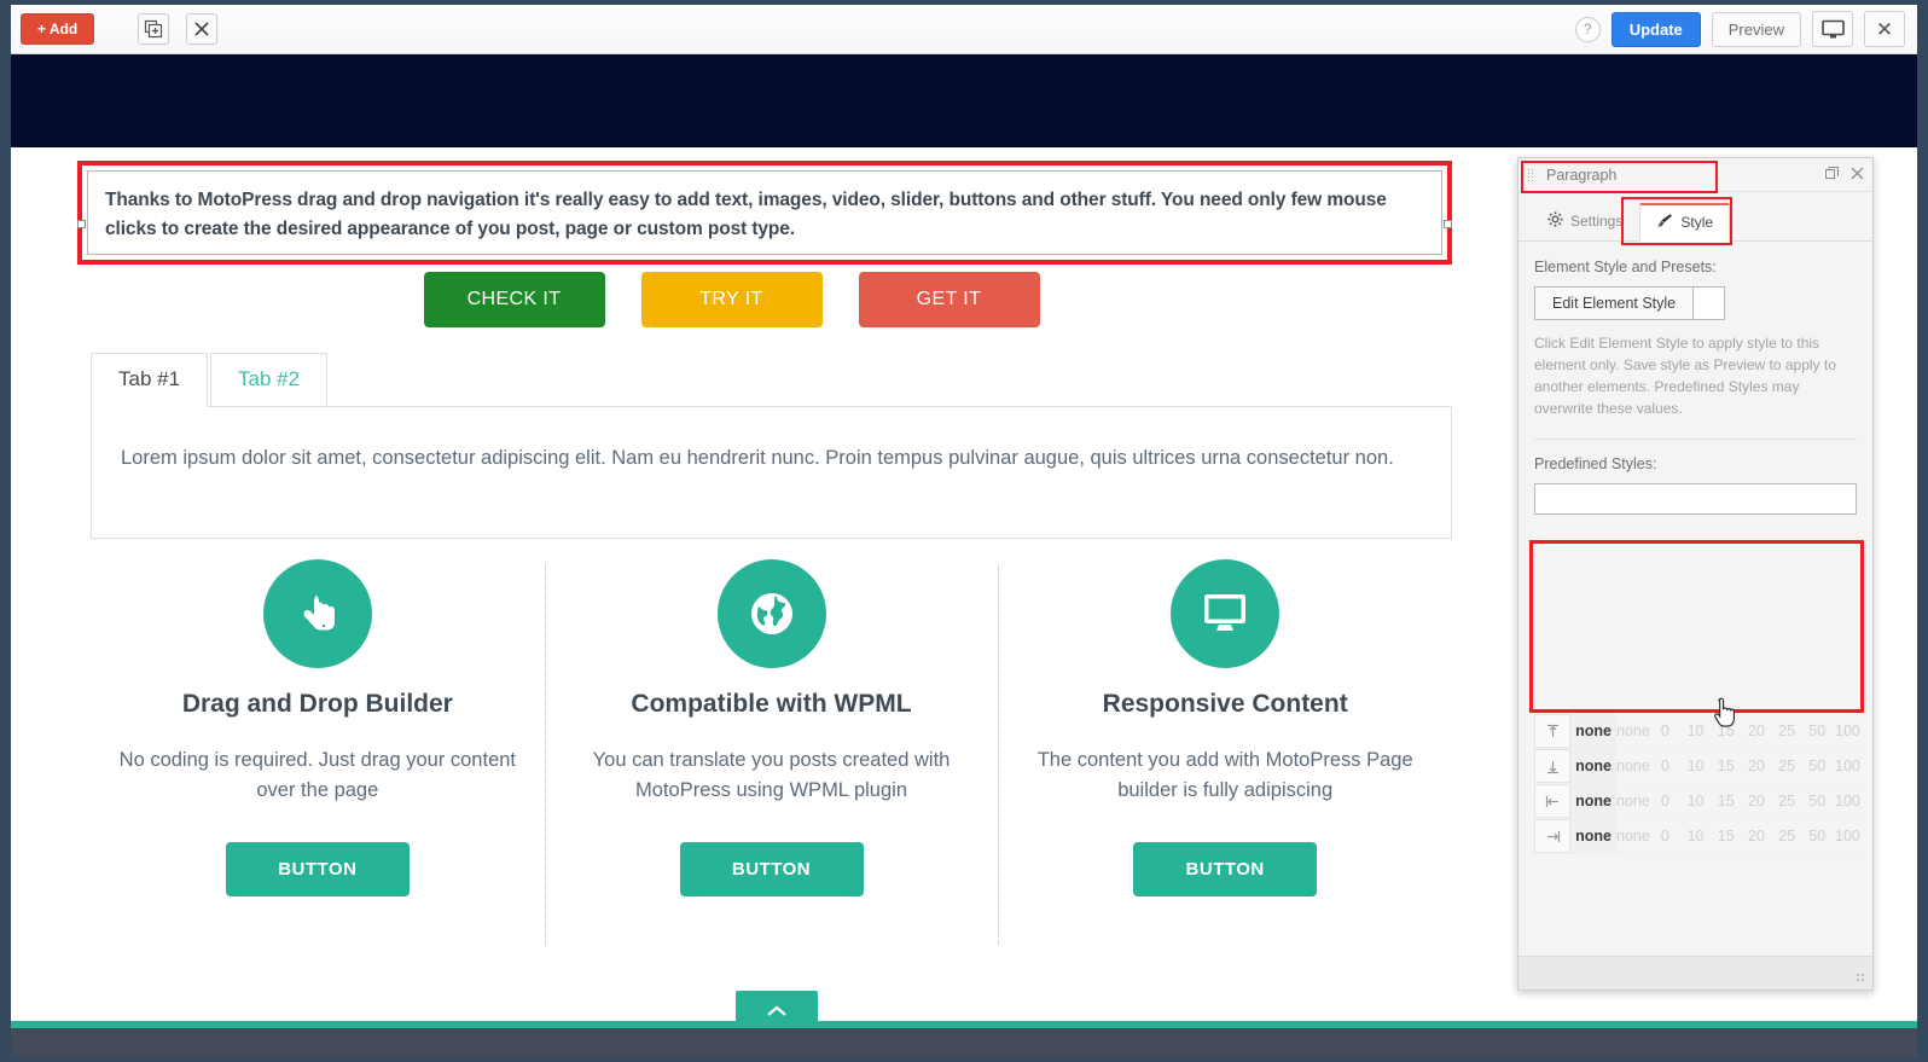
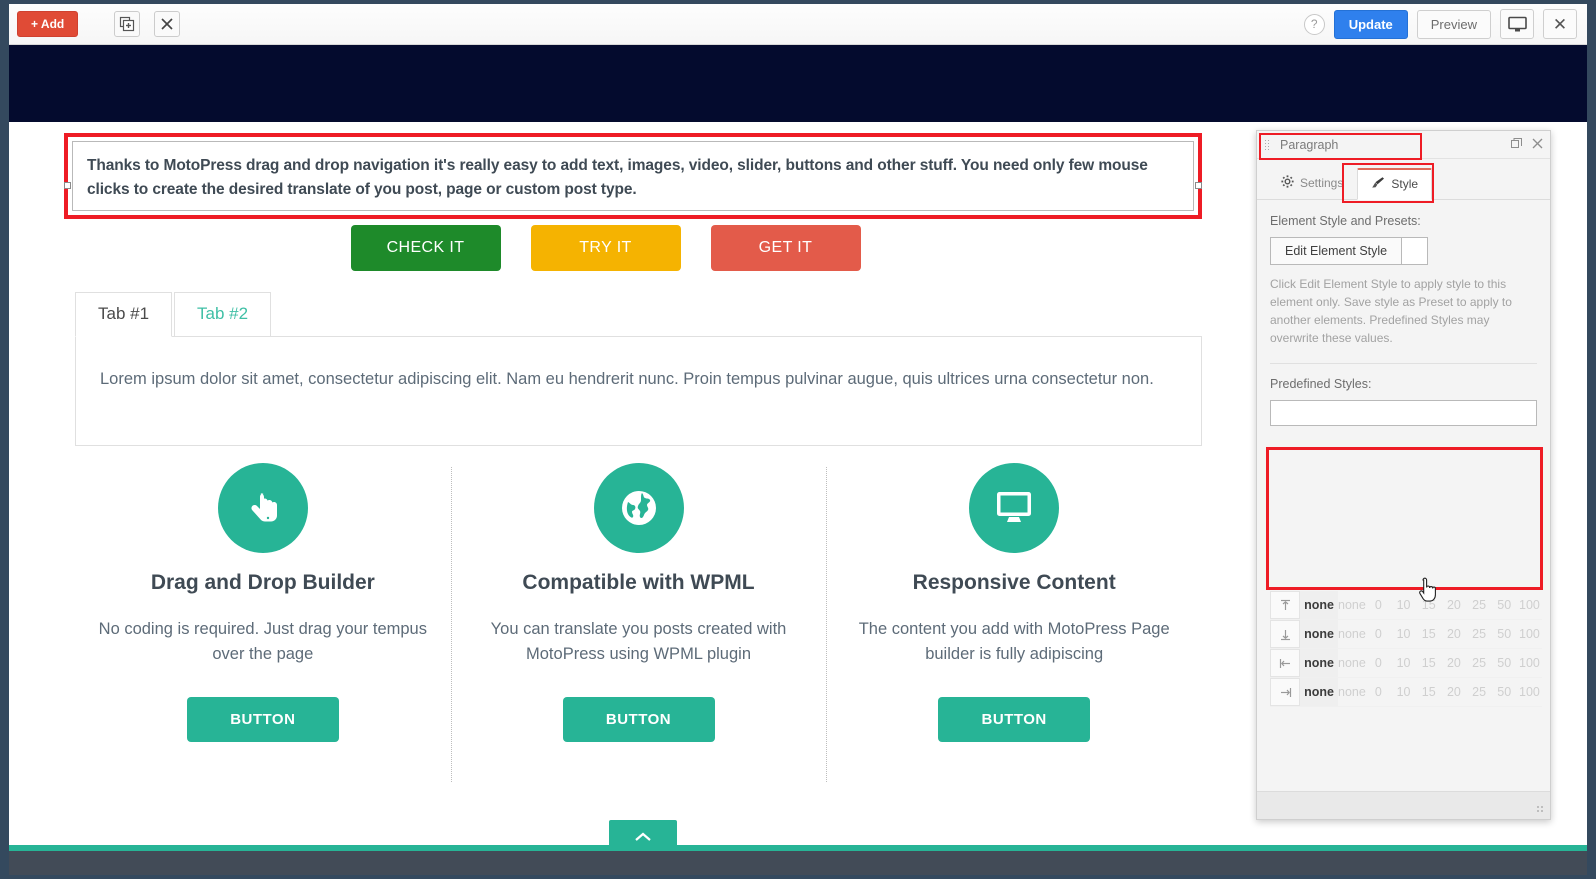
  + Add
  ?
  Update
  Preview
  ✕
- Thanks to MotoPress drag and drop navigation it's really easy to add text, images, video, slider, buttons and other stuff. You need only few mouse clicks to create the desired appearance of you post, page or custom post type.
+ Thanks to MotoPress drag and drop navigation it's really easy to add text, images, video, slider, buttons and other stuff. You need only few mouse clicks to create the desired translate of you post, page or custom post type.
  CHECK IT
  TRY IT
  GET IT
  Tab #1
  Tab #2
  Lorem ipsum dolor sit amet, consectetur adipiscing elit. Nam eu hendrerit nunc. Proin tempus pulvinar augue, quis ultrices urna consectetur non.
  Drag and Drop Builder
- No coding is required. Just drag your content over the page
+ No coding is required. Just drag your tempus over the page
  BUTTON
  Compatible with WPML
  You can translate you posts created with MotoPress using WPML plugin
  BUTTON
  Responsive Content
  The content you add with MotoPress Page builder is fully adipiscing
  BUTTON
  Paragraph
  Settings
  Style
  Element Style and Presets:
  Edit Element Style
- Click Edit Element Style to apply style to this element only. Save style as Preview to apply to another elements. Predefined Styles may overwrite these values.
+ Click Edit Element Style to apply style to this element only. Save style as Preset to apply to another elements. Predefined Styles may overwrite these values.
  Predefined Styles:
  none
  none
  0
  10
  15
  20
  25
  50
  100
  none
  none
  0
  10
  15
  20
  25
  50
  100
  none
  none
  0
  10
  15
  20
  25
  50
  100
  none
  none
  0
  10
  15
  20
  25
  50
  100
